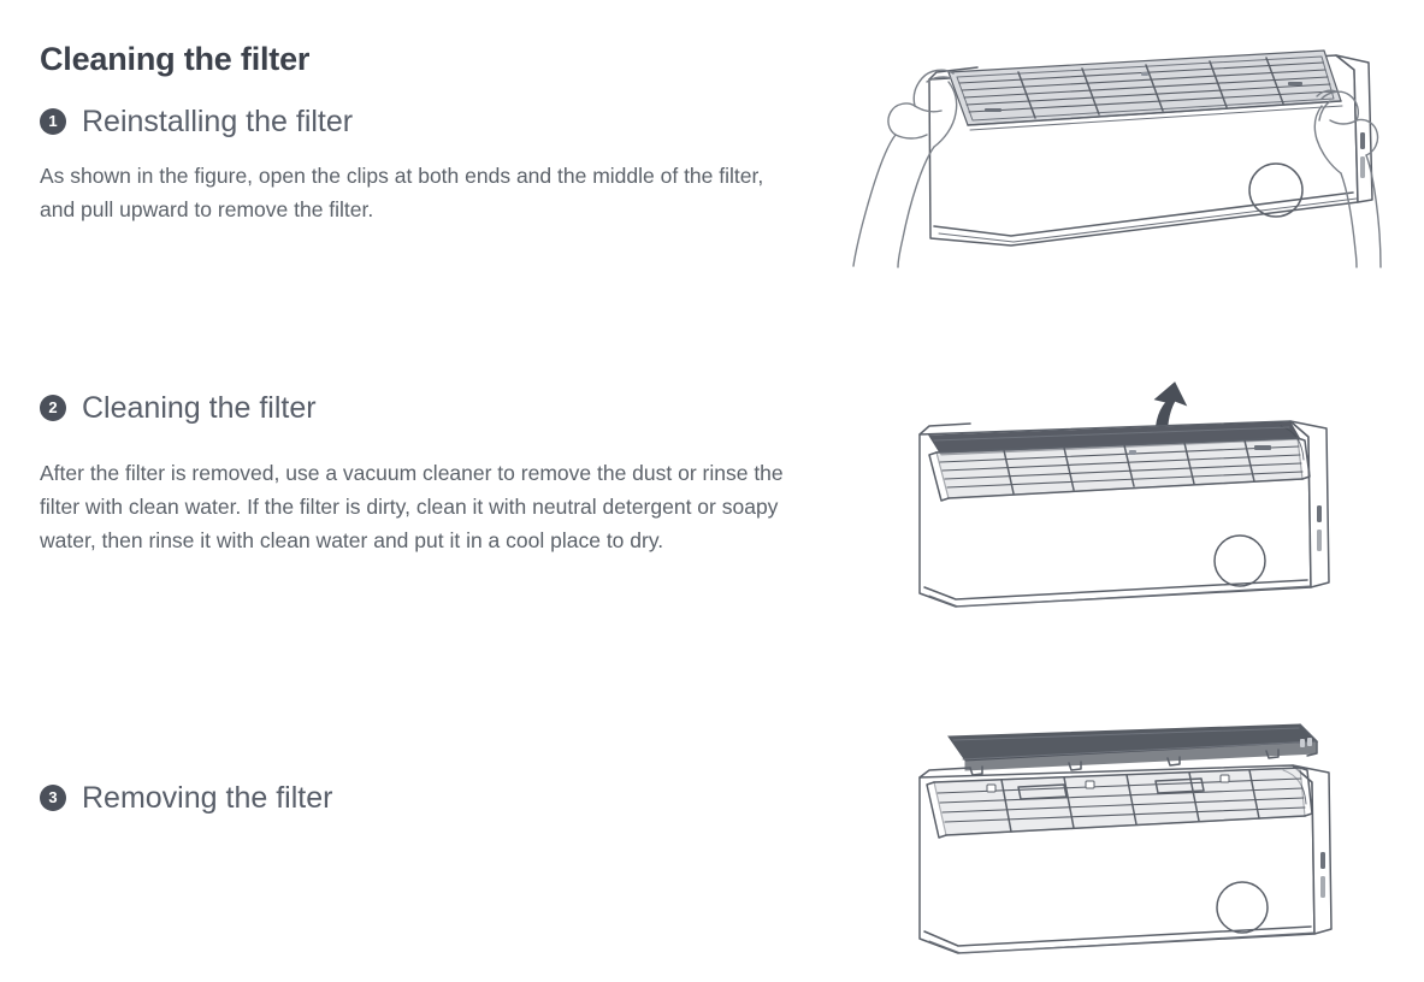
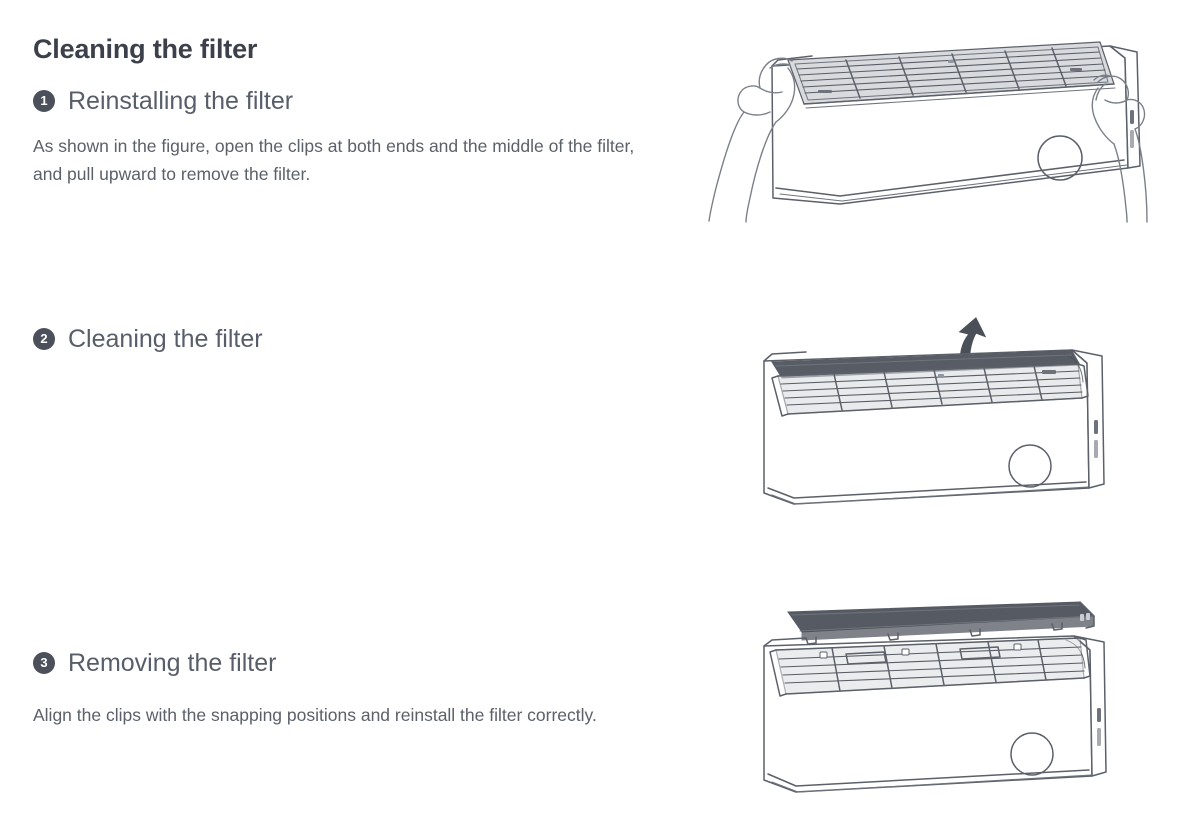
  Cleaning the filter
  1
  Reinstalling the filter
  As shown in the figure, open the clips at both ends and the middle of the filter, and pull upward to remove the filter.
  2
  Cleaning the filter
- After the filter is removed, use a vacuum cleaner to remove the dust or rinse the filter with clean water. If the filter is dirty, clean it with neutral detergent or soapy water, then rinse it with clean water and put it in a cool place to dry.
  3
  Removing the filter
+ Align the clips with the snapping positions and reinstall the filter correctly.
